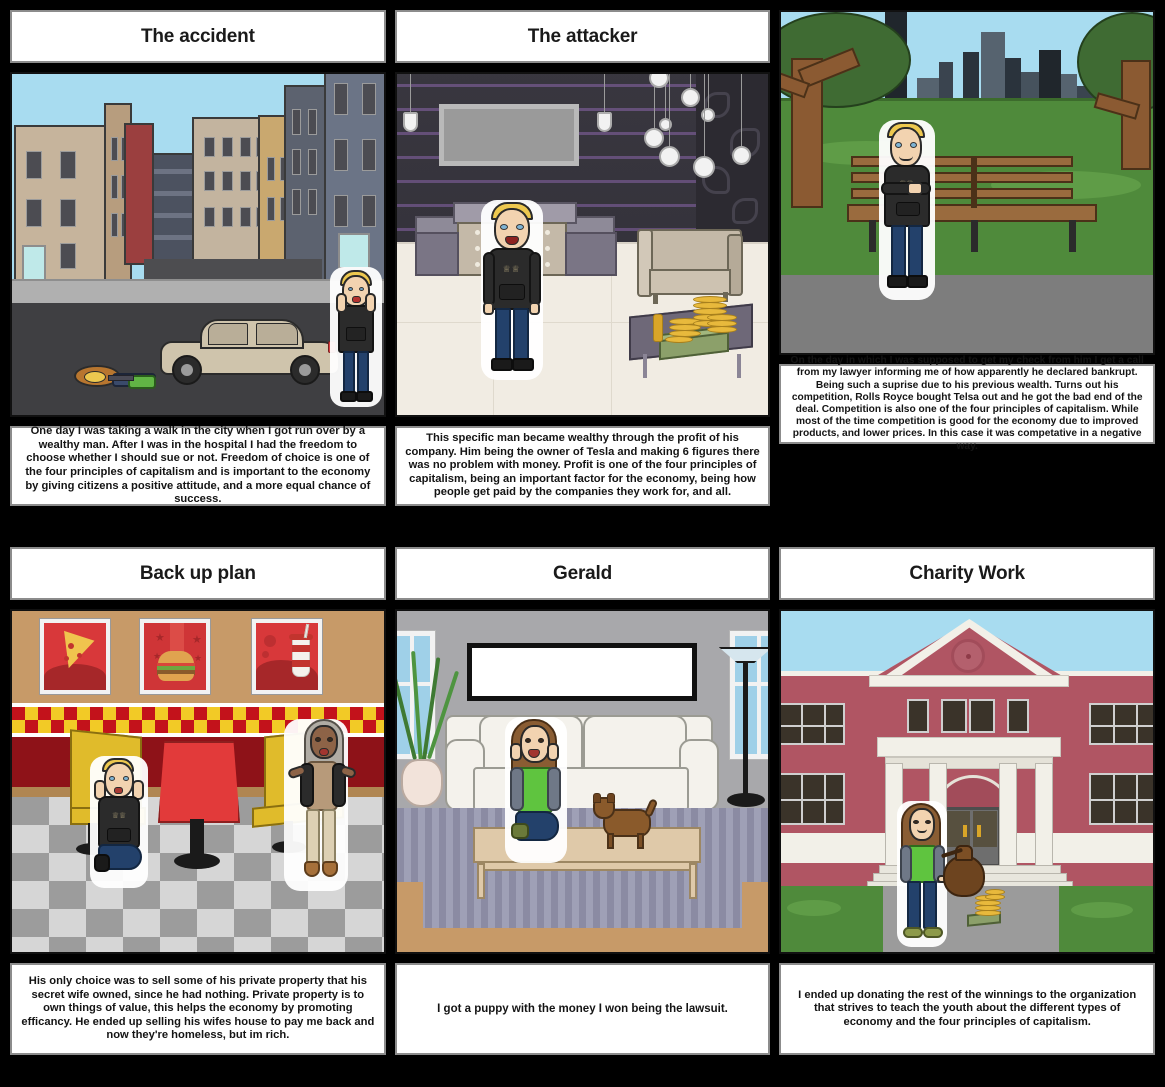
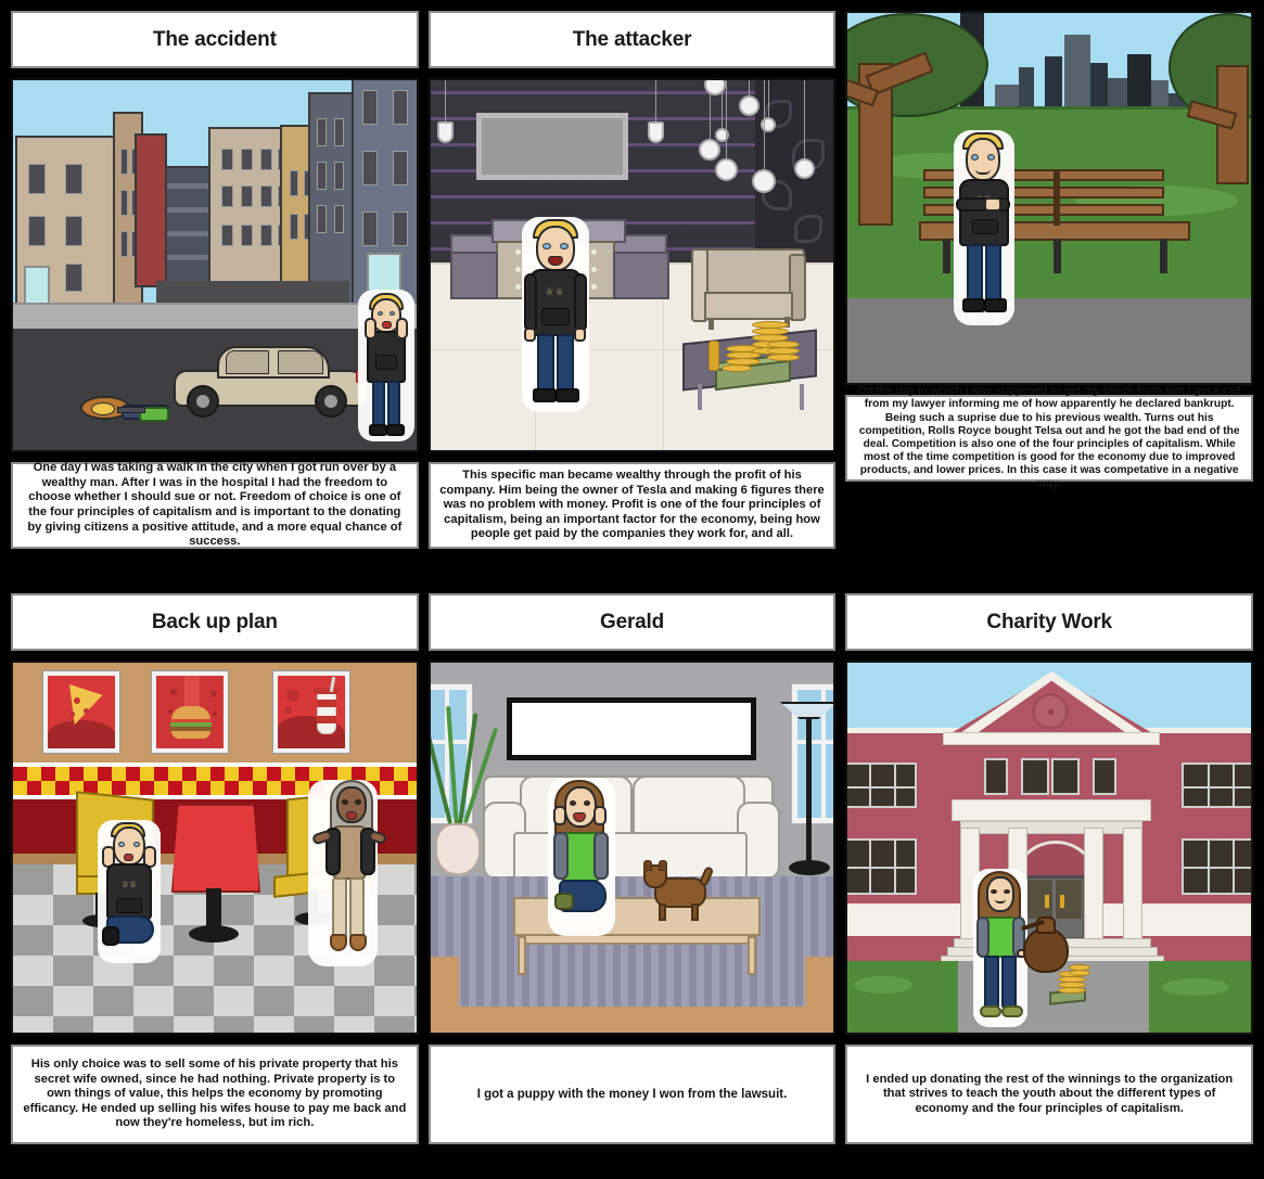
  The accident
- One day I was taking a walk in the city when I got run over by a wealthy man. After I was in the hospital I had the freedom to choose whether I should sue or not. Freedom of choice is one of the four principles of capitalism and is important to the economy by giving citizens a positive attitude, and a more equal chance of success.
+ One day I was taking a walk in the city when I got run over by a wealthy man. After I was in the hospital I had the freedom to choose whether I should sue or not. Freedom of choice is one of the four principles of capitalism and is important to the donating by giving citizens a positive attitude, and a more equal chance of success.
  The attacker
  ♕♕
  This specific man became wealthy through the profit of his company. Him being the owner of Tesla and making 6 figures there was no problem with money. Profit is one of the four principles of capitalism, being an important factor for the economy, being how people get paid by the companies they work for, and all.
  On the day in which I was supposed to get my check from him I get a call from my lawyer informing me of how apparently he declared bankrupt. Being such a suprise due to his previous wealth. Turns out his competition, Rolls Royce bought Telsa out and he got the bad end of the deal. Competition is also one of the four principles of capitalism. While most of the time competition is good for the economy due to improved products, and lower prices. In this case it was competative in a negative way.
  Back up plan
  ★
  ★
  ★
  ★
  ♕♕
  His only choice was to sell some of his private property that his secret wife owned, since he had nothing. Private property is to own things of value, this helps the economy by promoting efficancy. He ended up selling his wifes house to pay me back and now they're homeless, but im rich.
  Gerald
- I got a puppy with the money I won being the lawsuit.
+ I got a puppy with the money I won from the lawsuit.
  Charity Work
  I ended up donating the rest of the winnings to the organization that strives to teach the youth about the different types of economy and the four principles of capitalism.
